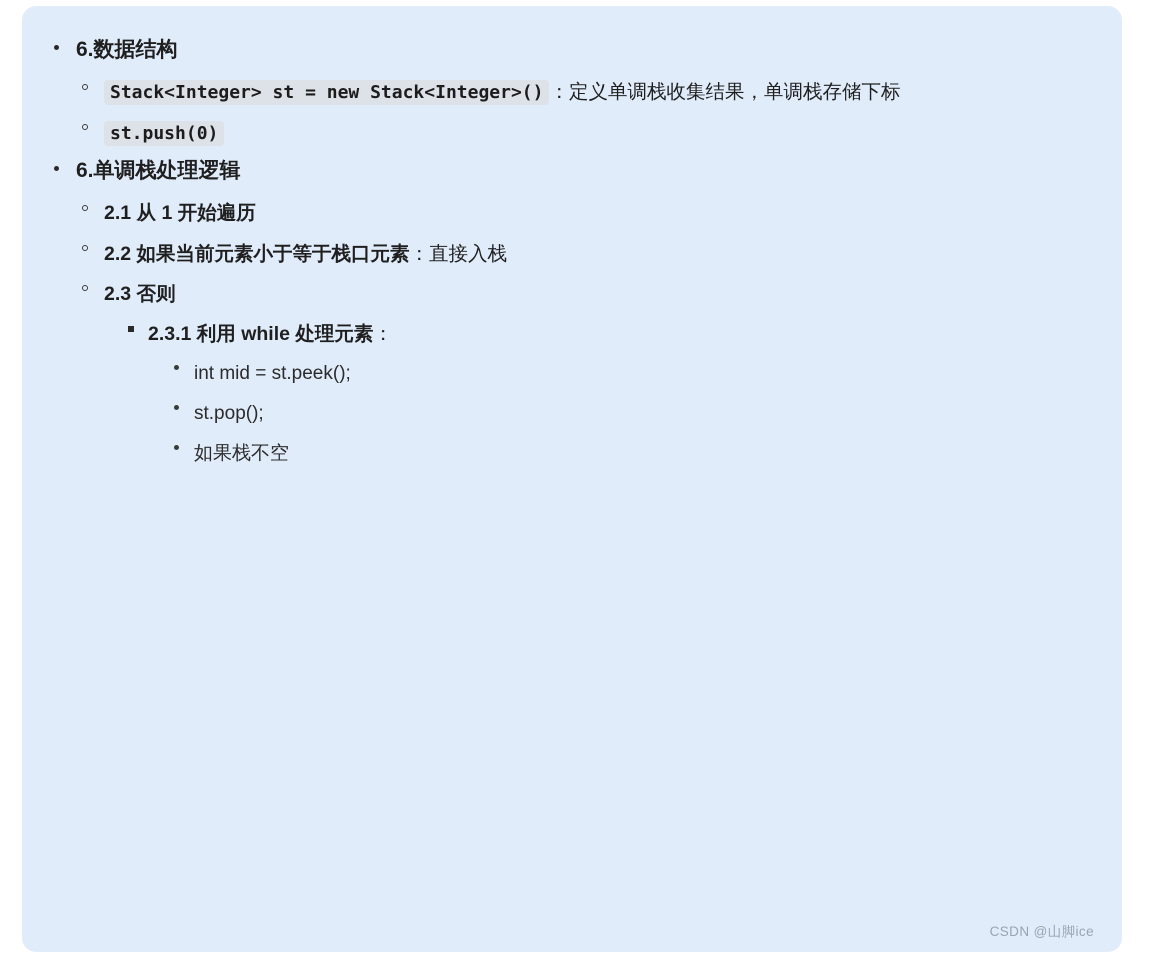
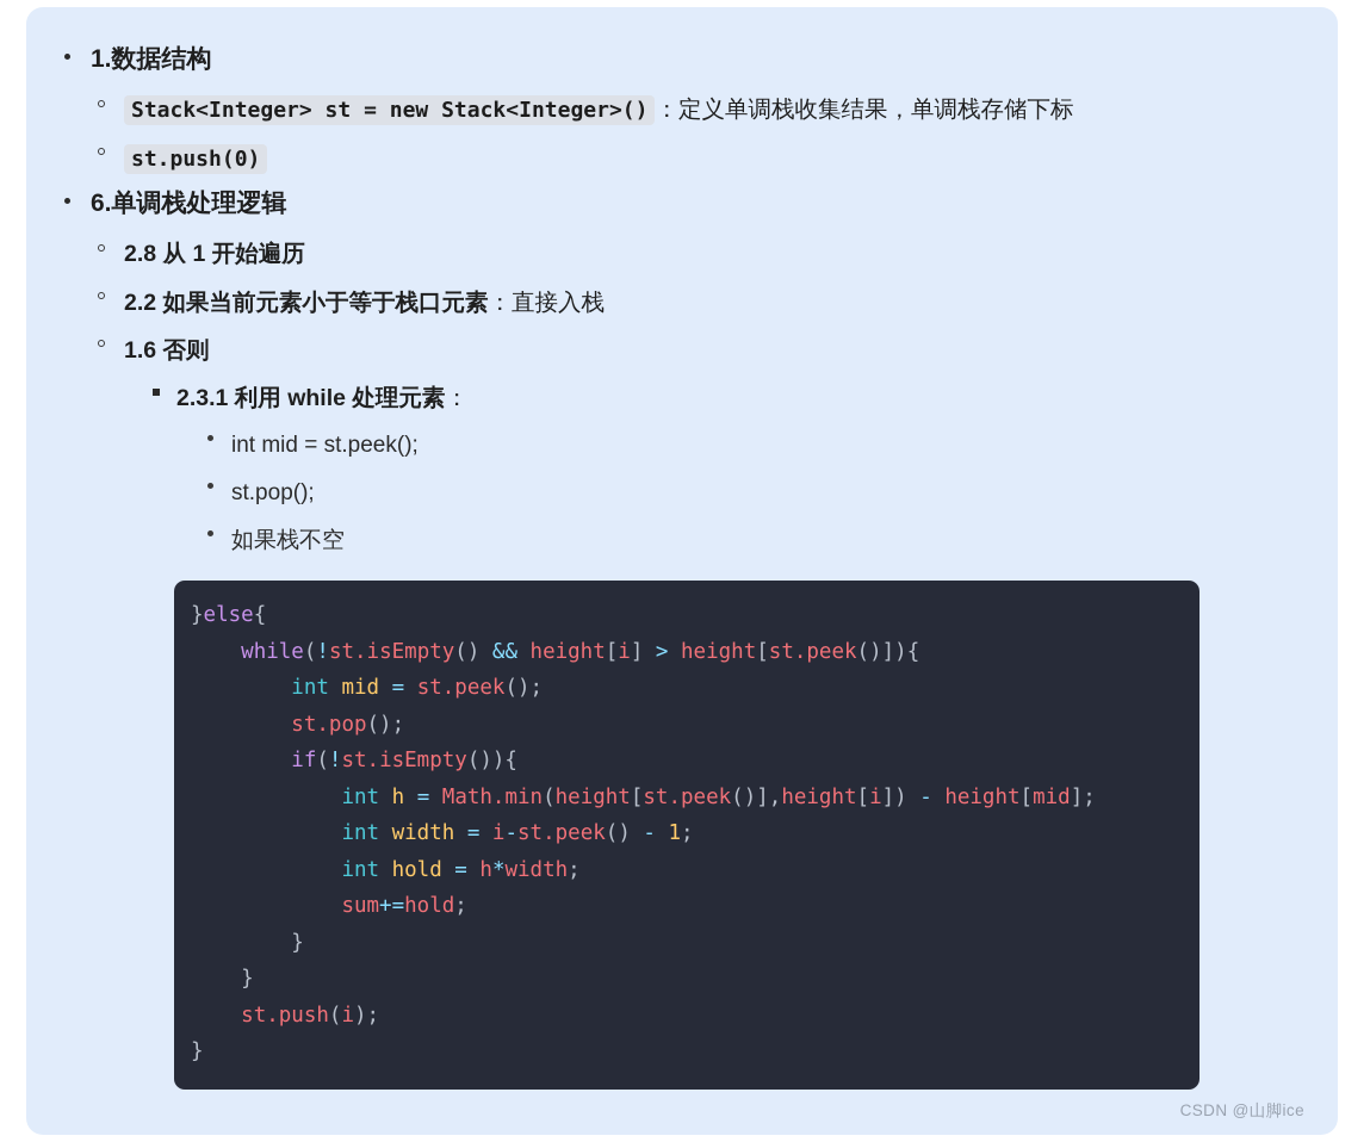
- 6.数据结构
+ 1.数据结构
  Stack<Integer> st = new Stack<Integer>() ：定义单调栈收集结果，单调栈存储下标
  st.push(0)
  6.单调栈处理逻辑
- 2.1 从 1 开始遍历
+ 2.8 从 1 开始遍历
  2.2 如果当前元素小于等于栈口元素：直接入栈
- 2.3 否则
+ 1.6 否则
  2.3.1 利用 while 处理元素：
  int mid = st.peek();
  st.pop();
  如果栈不空
+ }else{ while(!st.isEmpty() && height[i] > height[st.peek()]){ int mid = st.peek(); st.pop(); if(!st.isEmpty()){ int h = Math.min(height[st.peek()],height[i]) - height[mid]; int width = i-st.peek() - 1; int hold = h*width; sum+=hold; } } st.push(i); }
  CSDN @山脚ice
